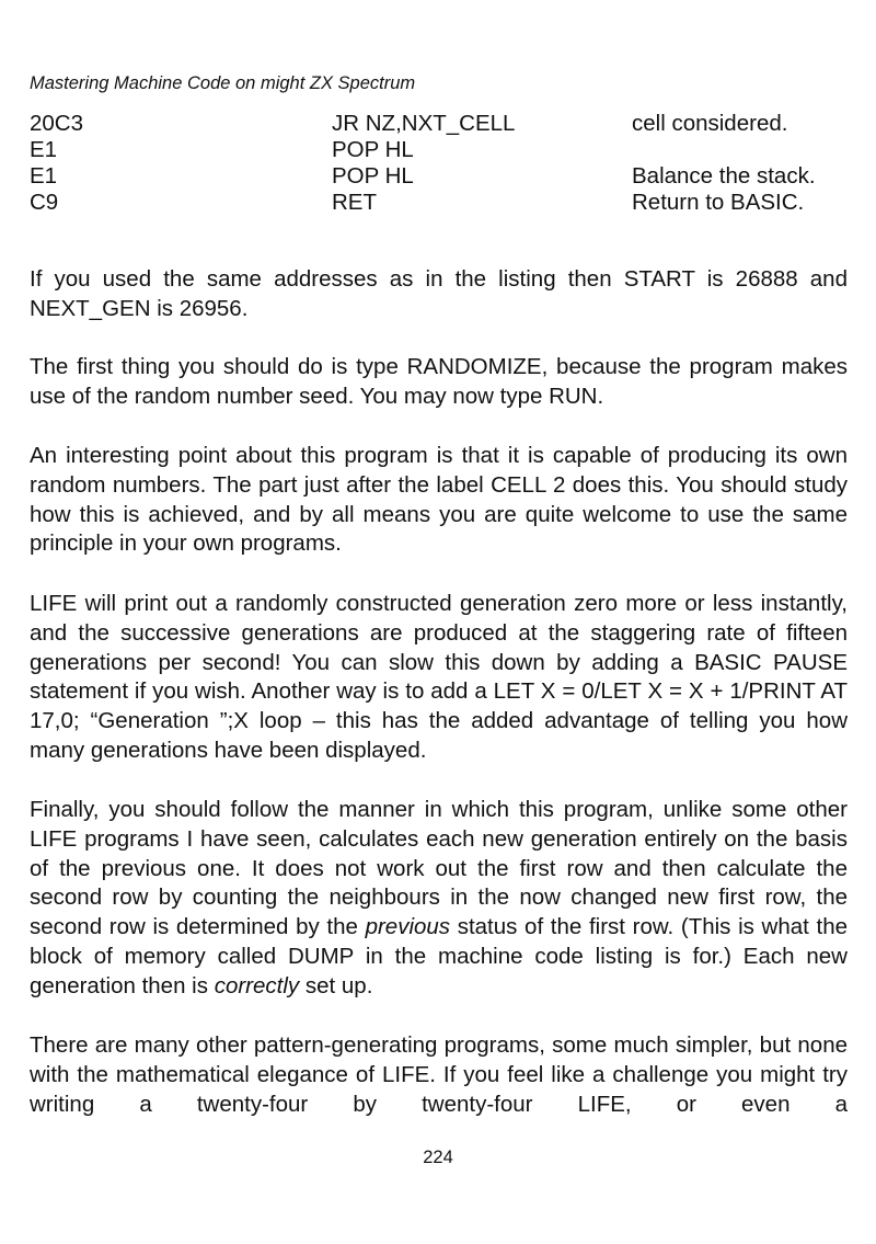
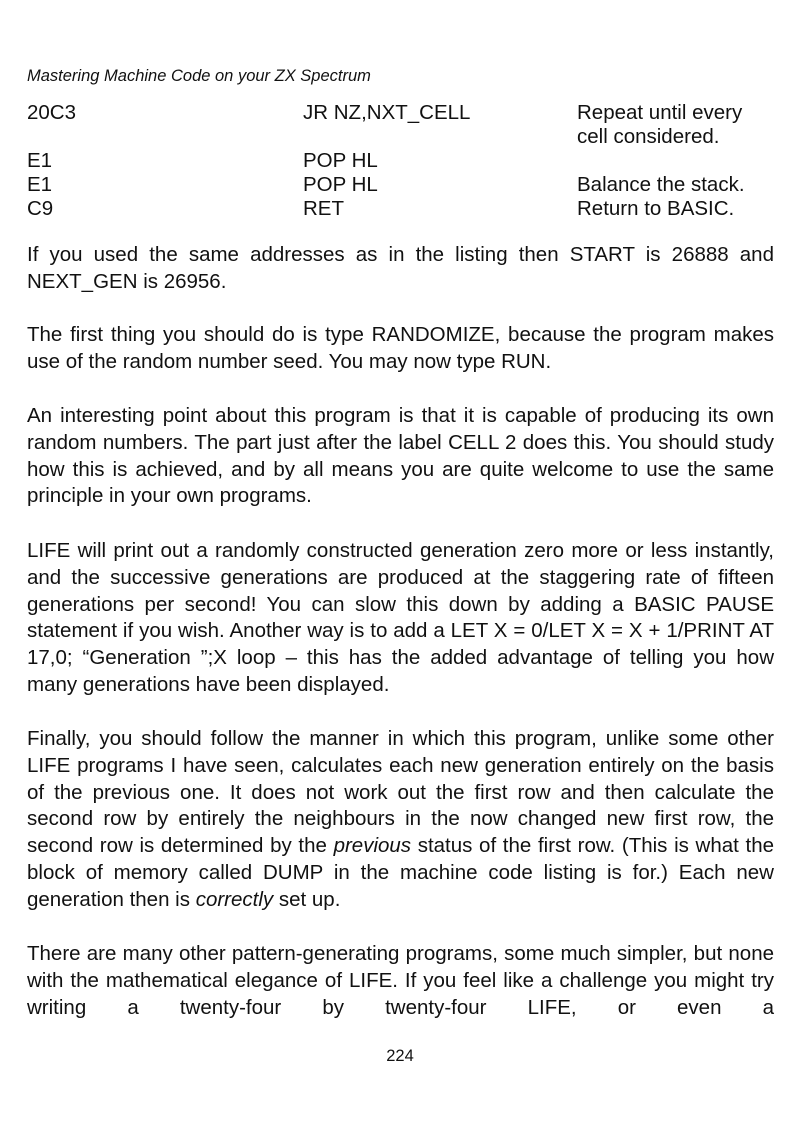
- Mastering Machine Code on might ZX Spectrum
+ Mastering Machine Code on your ZX Spectrum
  20C3
  JR NZ,NXT_CELL
+ Repeat until every
  cell considered.
  E1
  POP HL
  E1
  POP HL
  Balance the stack.
  C9
  RET
  Return to BASIC.
  If you used the same addresses as in the listing then START is 26888 and NEXT_GEN is 26956.
  The first thing you should do is type RANDOMIZE, because the program makes use of the random number seed. You may now type RUN.
  An interesting point about this program is that it is capable of producing its own random numbers. The part just after the label CELL 2 does this. You should study how this is achieved, and by all means you are quite welcome to use the same principle in your own programs.
  LIFE will print out a randomly constructed generation zero more or less instantly, and the successive generations are produced at the staggering rate of fifteen generations per second! You can slow this down by adding a BASIC PAUSE statement if you wish. Another way is to add a LET X = 0/LET X = X + 1/PRINT AT 17,0; “Generation ”;X loop – this has the added advantage of telling you how many generations have been displayed.
- Finally, you should follow the manner in which this program, unlike some other LIFE programs I have seen, calculates each new generation entirely on the basis of the previous one. It does not work out the first row and then calculate the second row by counting the neighbours in the now changed new first row, the second row is determined by the previous status of the first row. (This is what the block of memory called DUMP in the machine code listing is for.) Each new generation then is correctly set up.
+ Finally, you should follow the manner in which this program, unlike some other LIFE programs I have seen, calculates each new generation entirely on the basis of the previous one. It does not work out the first row and then calculate the second row by entirely the neighbours in the now changed new first row, the second row is determined by the previous status of the first row. (This is what the block of memory called DUMP in the machine code listing is for.) Each new generation then is correctly set up.
  There are many other pattern-generating programs, some much simpler, but none with the mathematical elegance of LIFE. If you feel like a challenge you might try writing a twenty-four by twenty-four LIFE, or even a
  224
